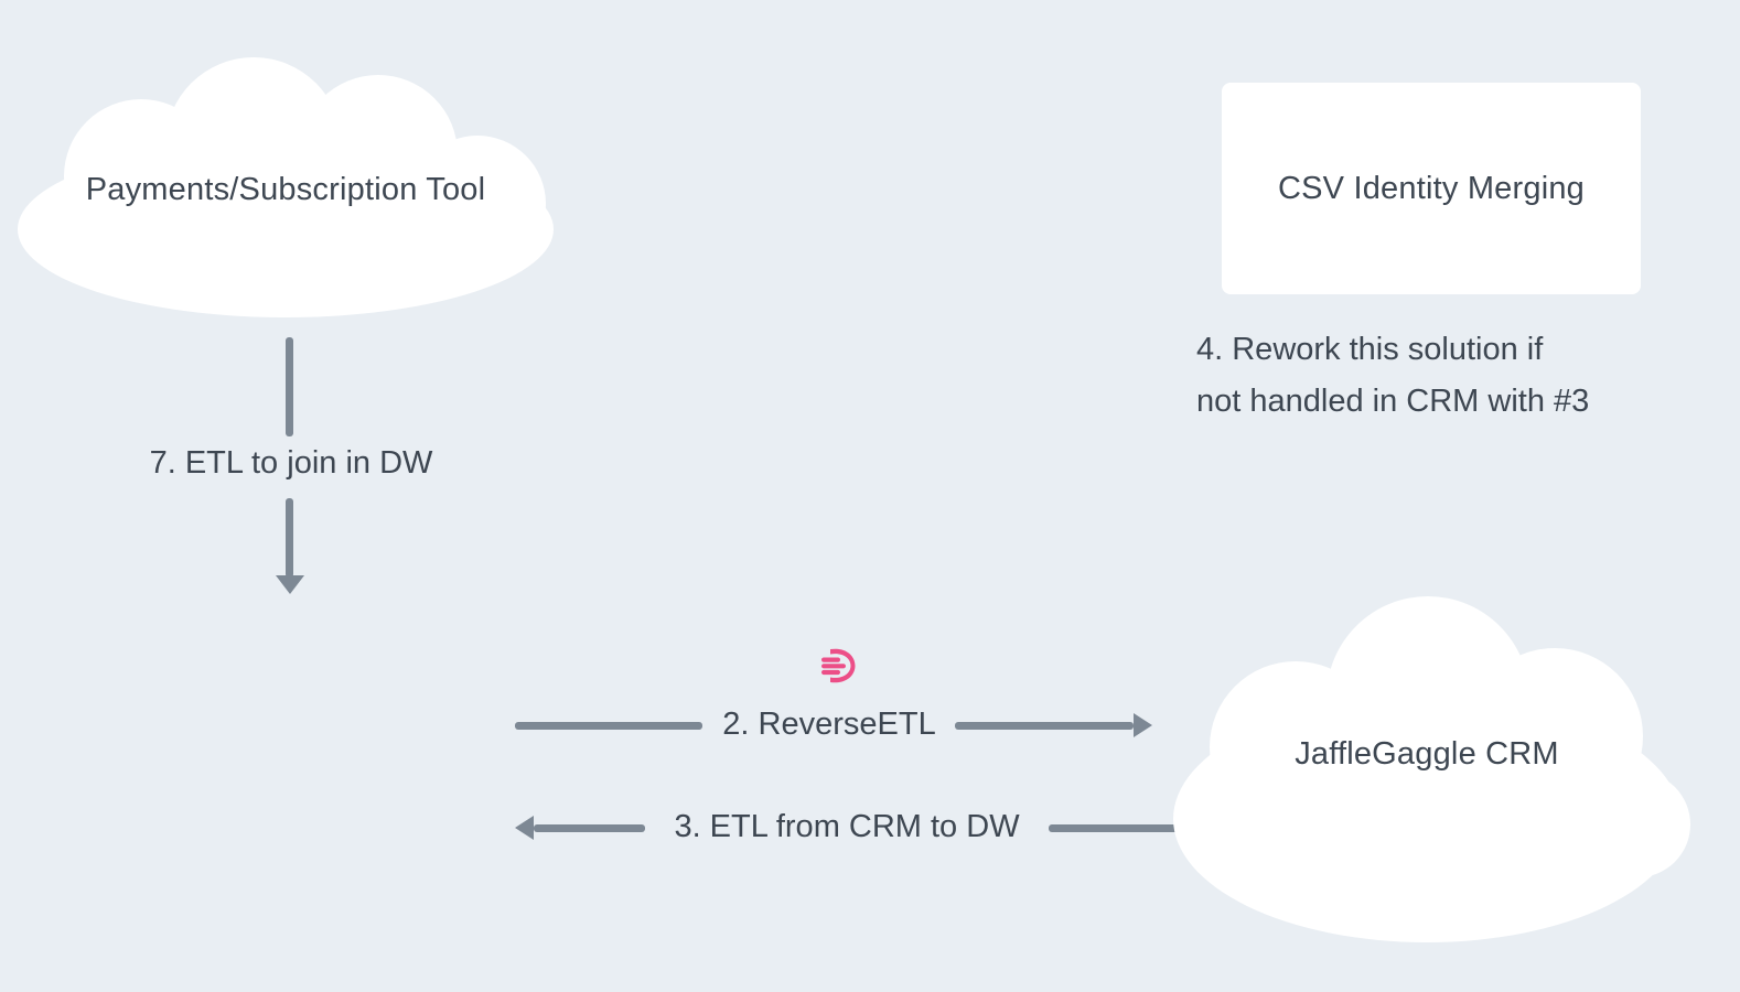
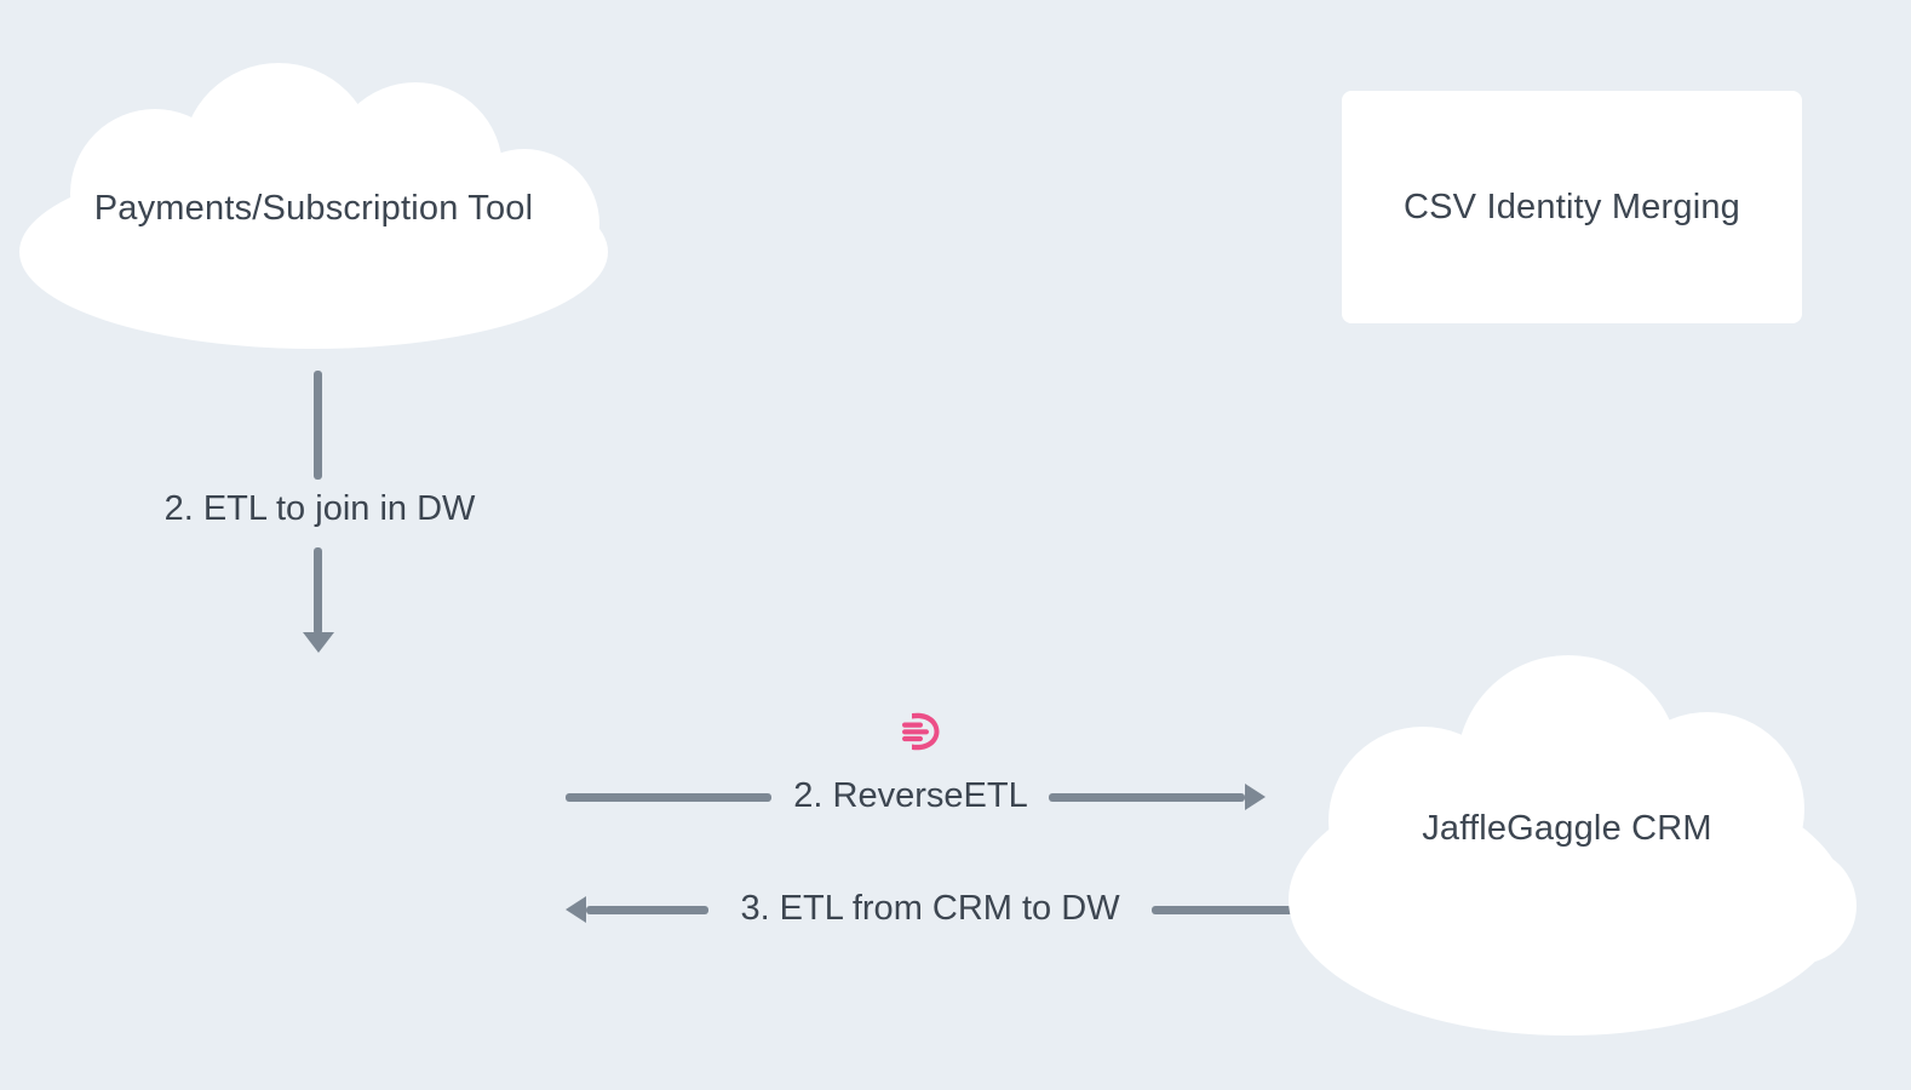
  Payments/Subscription Tool
  CSV Identity Merging
- 4. Rework this solution if
- not handled in CRM with #3
- 7. ETL to join in DW
+ 2. ETL to join in DW
  2. ReverseETL
  3. ETL from CRM to DW
  JaffleGaggle CRM
